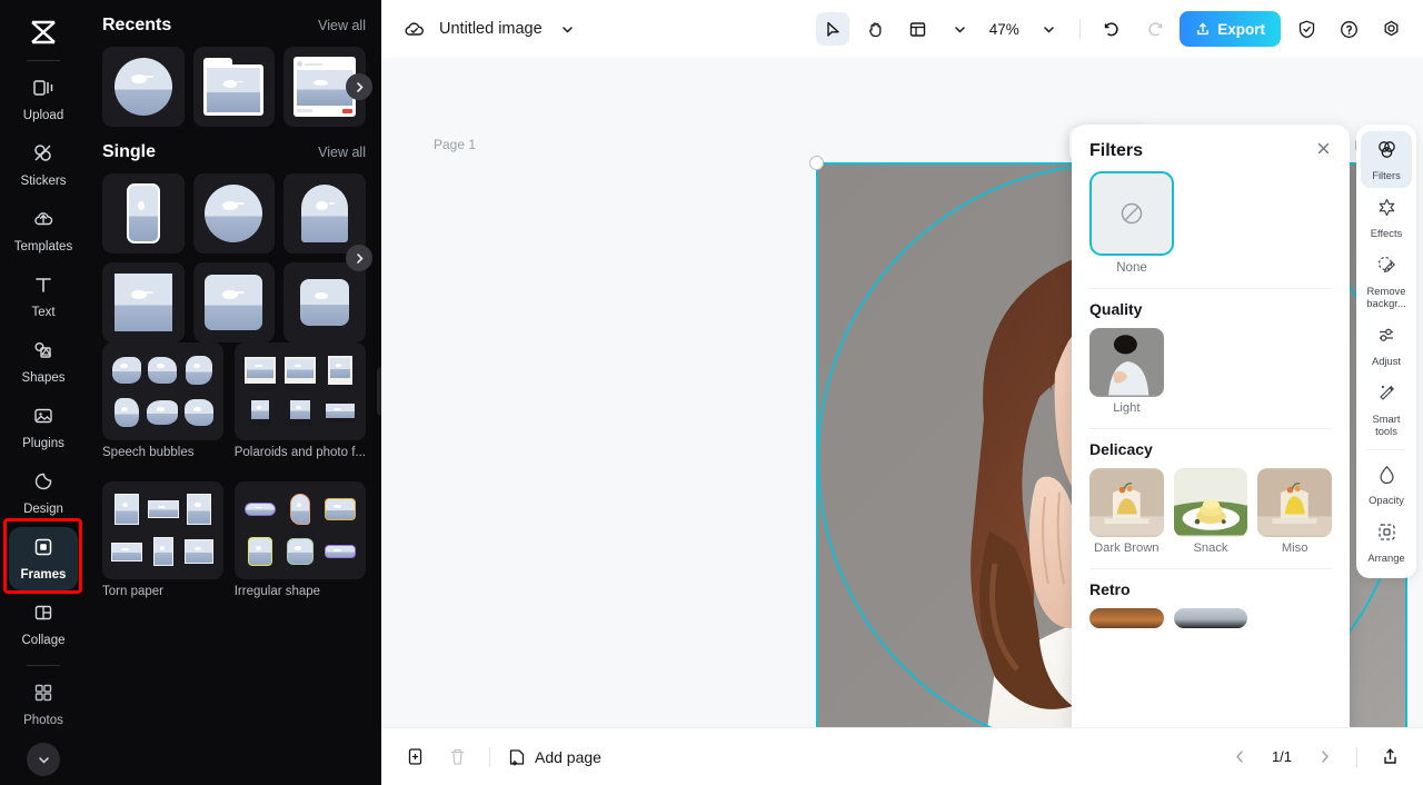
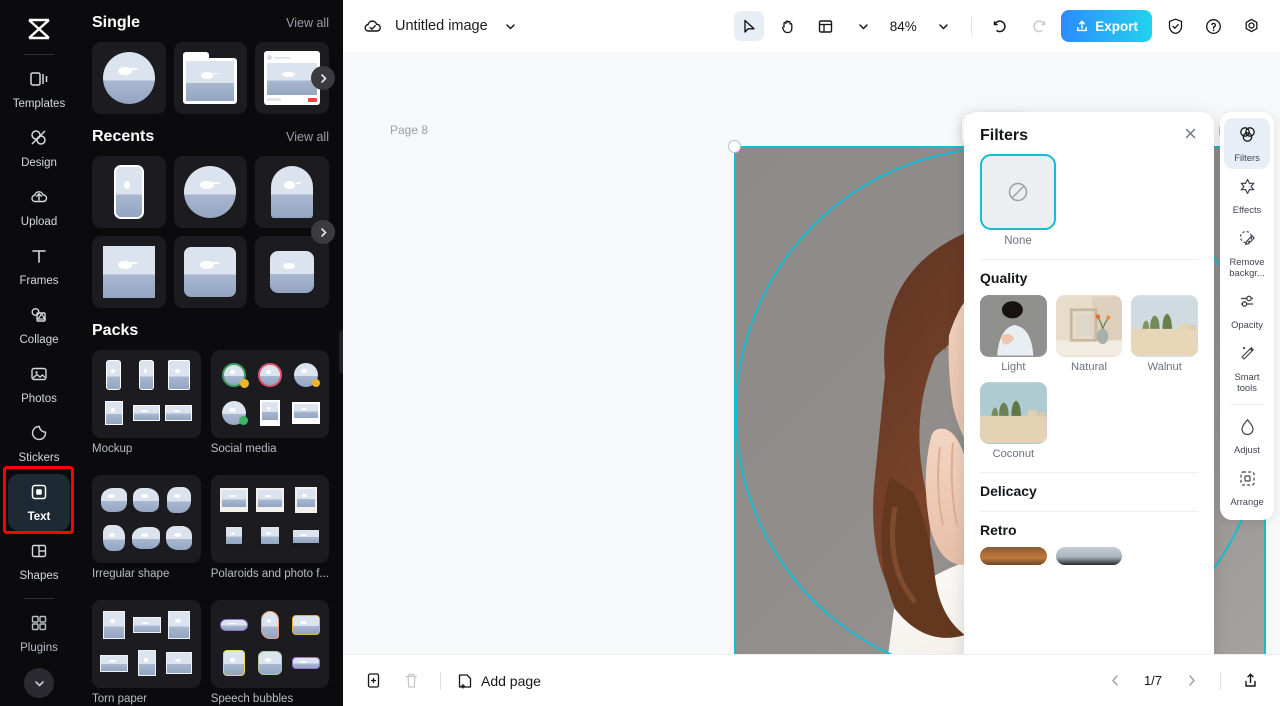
- Upload
+ Templates
- Stickers
+ Design
- Templates
+ Upload
- Text
+ Frames
- Shapes
+ Collage
- Plugins
+ Photos
- Design
+ Stickers
- Frames
+ Text
- Collage
+ Shapes
- Photos
+ Plugins
- Recents
+ Single
  View all
- Single
+ Recents
  View all
+ Packs
+ Mockup
+ Social media
- Speech bubbles
+ Irregular shape
  Polaroids and photo f...
  Torn paper
- Irregular shape
+ Speech bubbles
  Untitled image
- 47%
+ 84%
  Export
- Page 1
+ Page 8
  Filters
  None
  Quality
  Light
+ Natural
+ Walnut
+ Coconut
  Delicacy
- Dark Brown
- Snack
- Miso
  Retro
  Filters
  Effects
  Remove backgr...
- Adjust
+ Opacity
  Smart tools
- Opacity
+ Adjust
  Arrange
  Add page
- 1/1
+ 1/7
